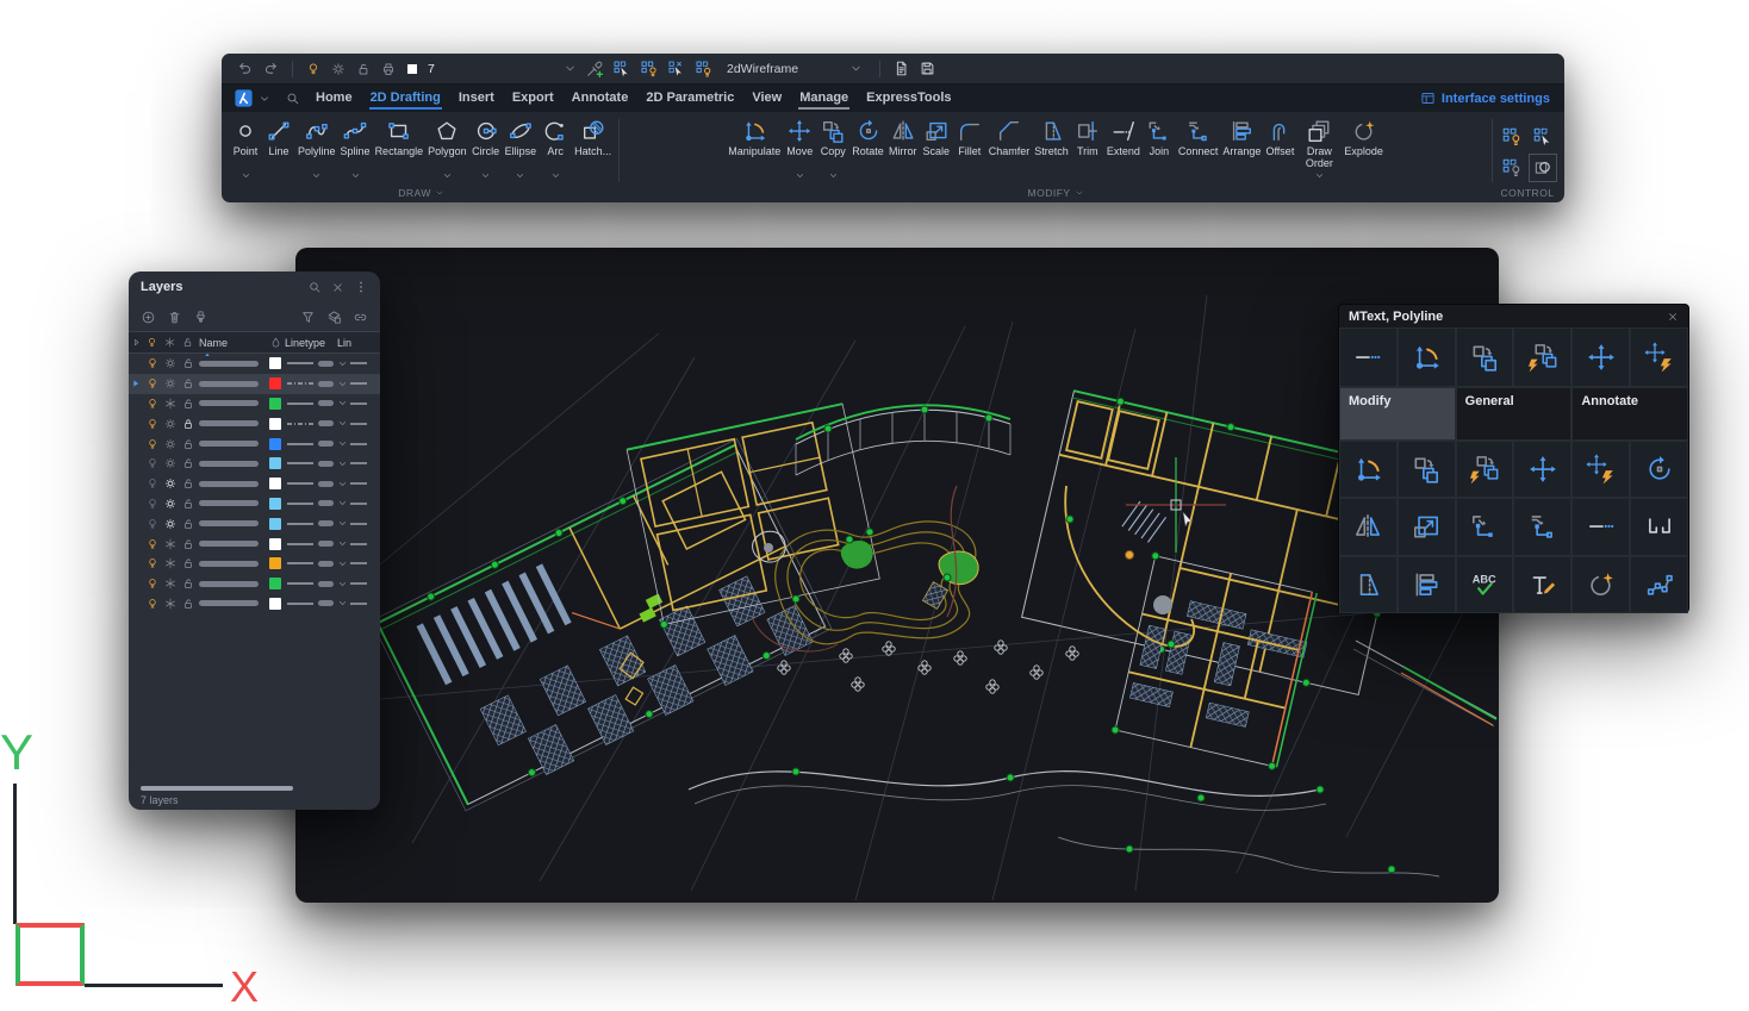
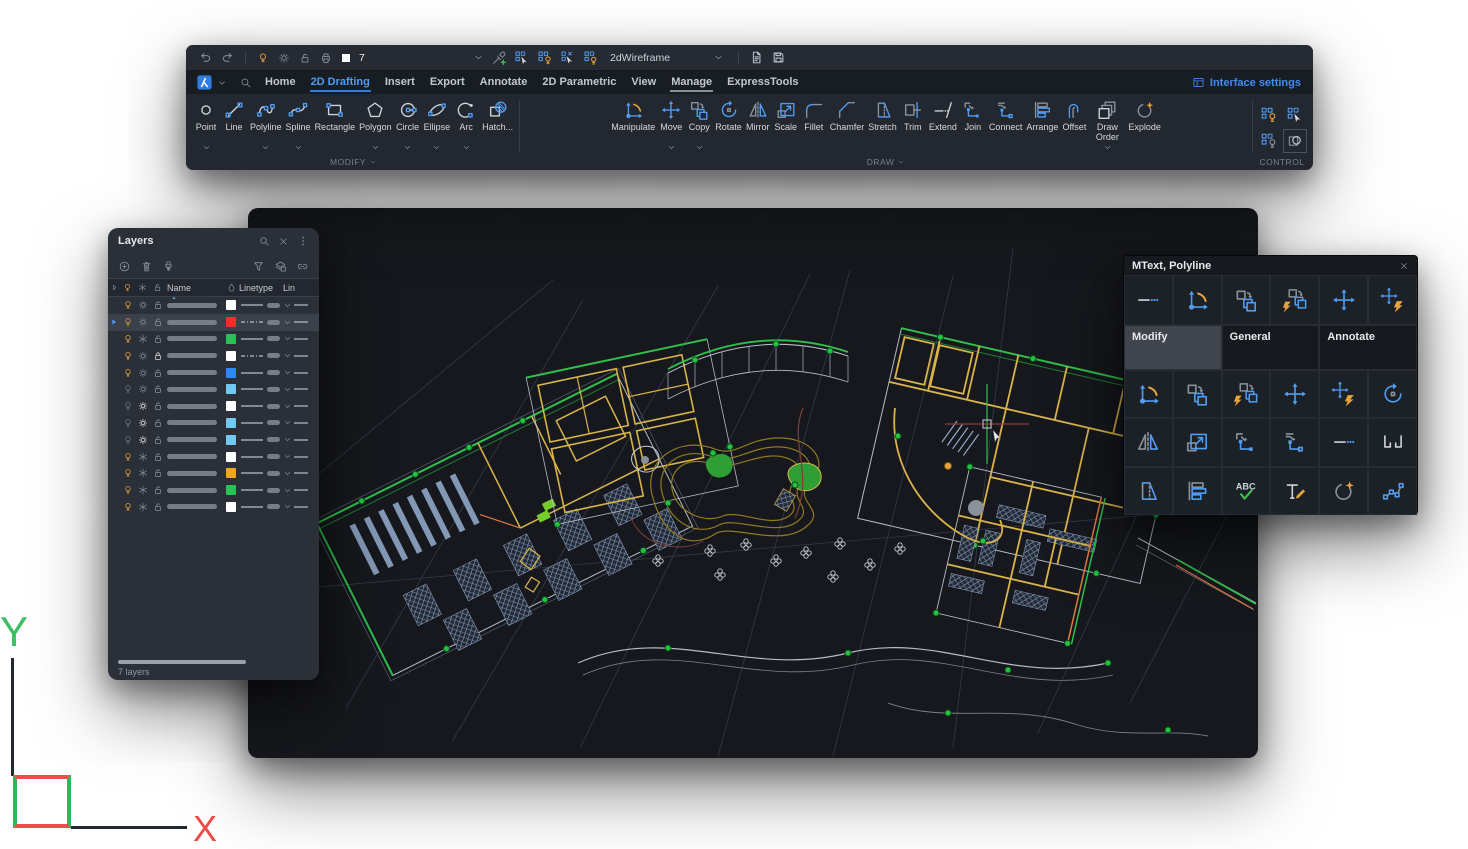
  7
  2dWireframe
  Home
  2D Drafting
  Insert
  Export
  Annotate
  2D Parametric
  View
  Manage
  ExpressTools
  Interface settings
  Point
  Line
  Polyline
  Spline
  Rectangle
  Polygon
  Circle
  Ellipse
  Arc
  Hatch...
- DRAW
+ MODIFY
  Manipulate
  Move
  Copy
  Rotate
  Mirror
  Scale
  Fillet
  Chamfer
  Stretch
  Trim
  Extend
  Join
  Connect
  Arrange
  Offset
  Draw Order
  Explode
- MODIFY
+ DRAW
  CONTROL
  Layers
  Name
  Linetype
  Lin
  7 layers
  MText, Polyline
  Modify
  General
  Annotate
  ABC
  Y
  X
